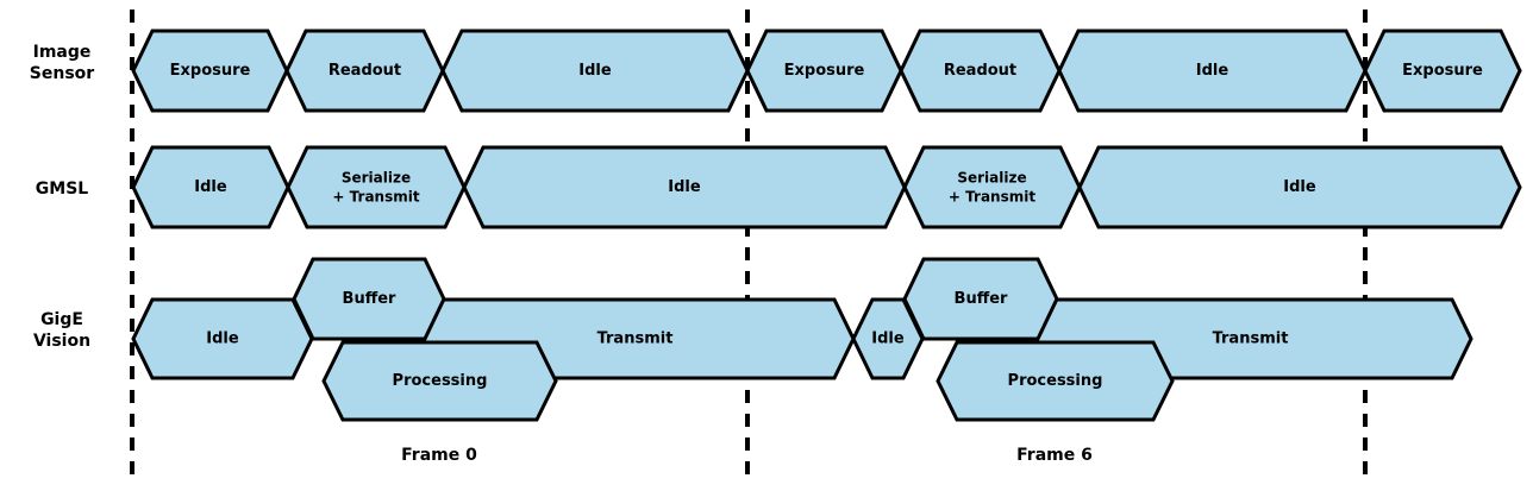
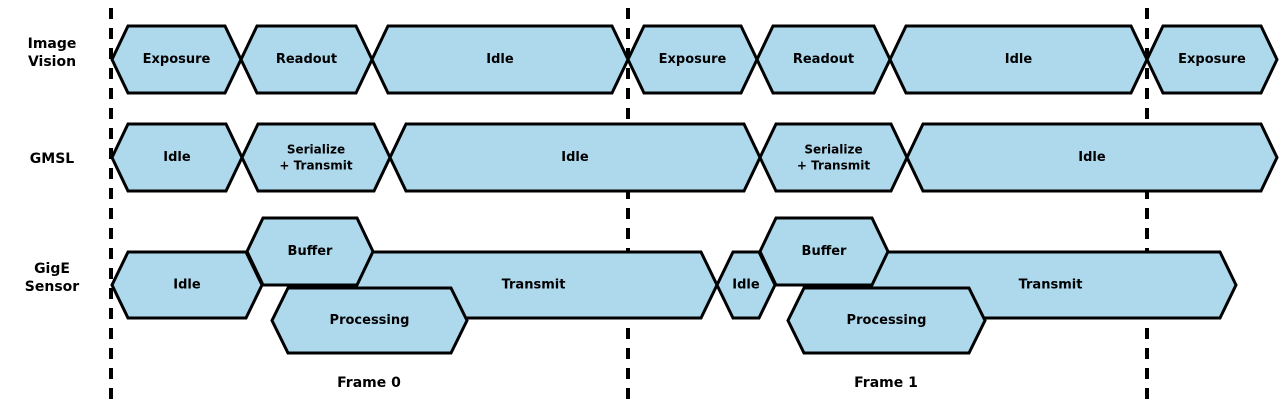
  Exposure
  Readout
  Idle
  Exposure
  Readout
  Idle
  Exposure
  Idle
  Serialize + Transmit
  Idle
  Serialize + Transmit
  Idle
  Idle
  Transmit
  Idle
  Transmit
  Buffer
  Buffer
  Processing
  Processing
- Image Sensor
+ Image Vision
  GMSL
- GigE Vision
+ GigE Sensor
  Frame 0
- Frame 6
+ Frame 1
